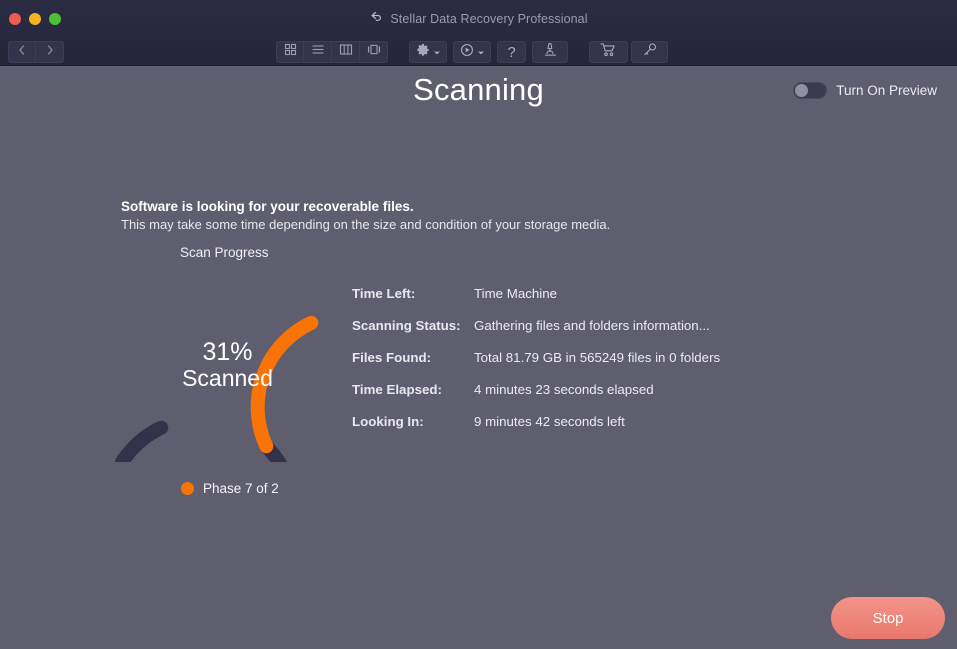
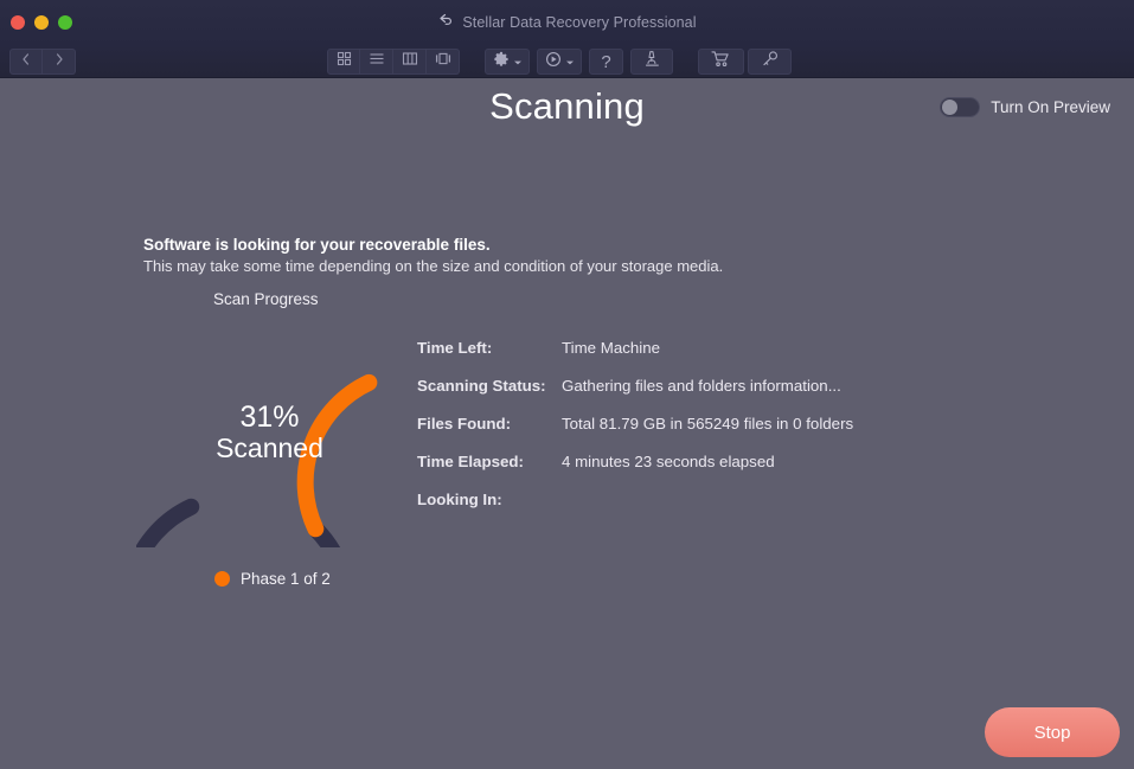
  Stellar Data Recovery Professional
  ?
  Scanning
  Turn On Preview
  Software is looking for your recoverable files.
  This may take some time depending on the size and condition of your storage media.
  Scan Progress
  31%
  Scanned
- Phase 7 of 2
+ Phase 1 of 2
  Time Left:
  Time Machine
  Scanning Status:
  Gathering files and folders information...
  Files Found:
  Total 81.79 GB in 565249 files in 0 folders
  Time Elapsed:
  4 minutes 23 seconds elapsed
  Looking In:
- 9 minutes 42 seconds left
  Stop
